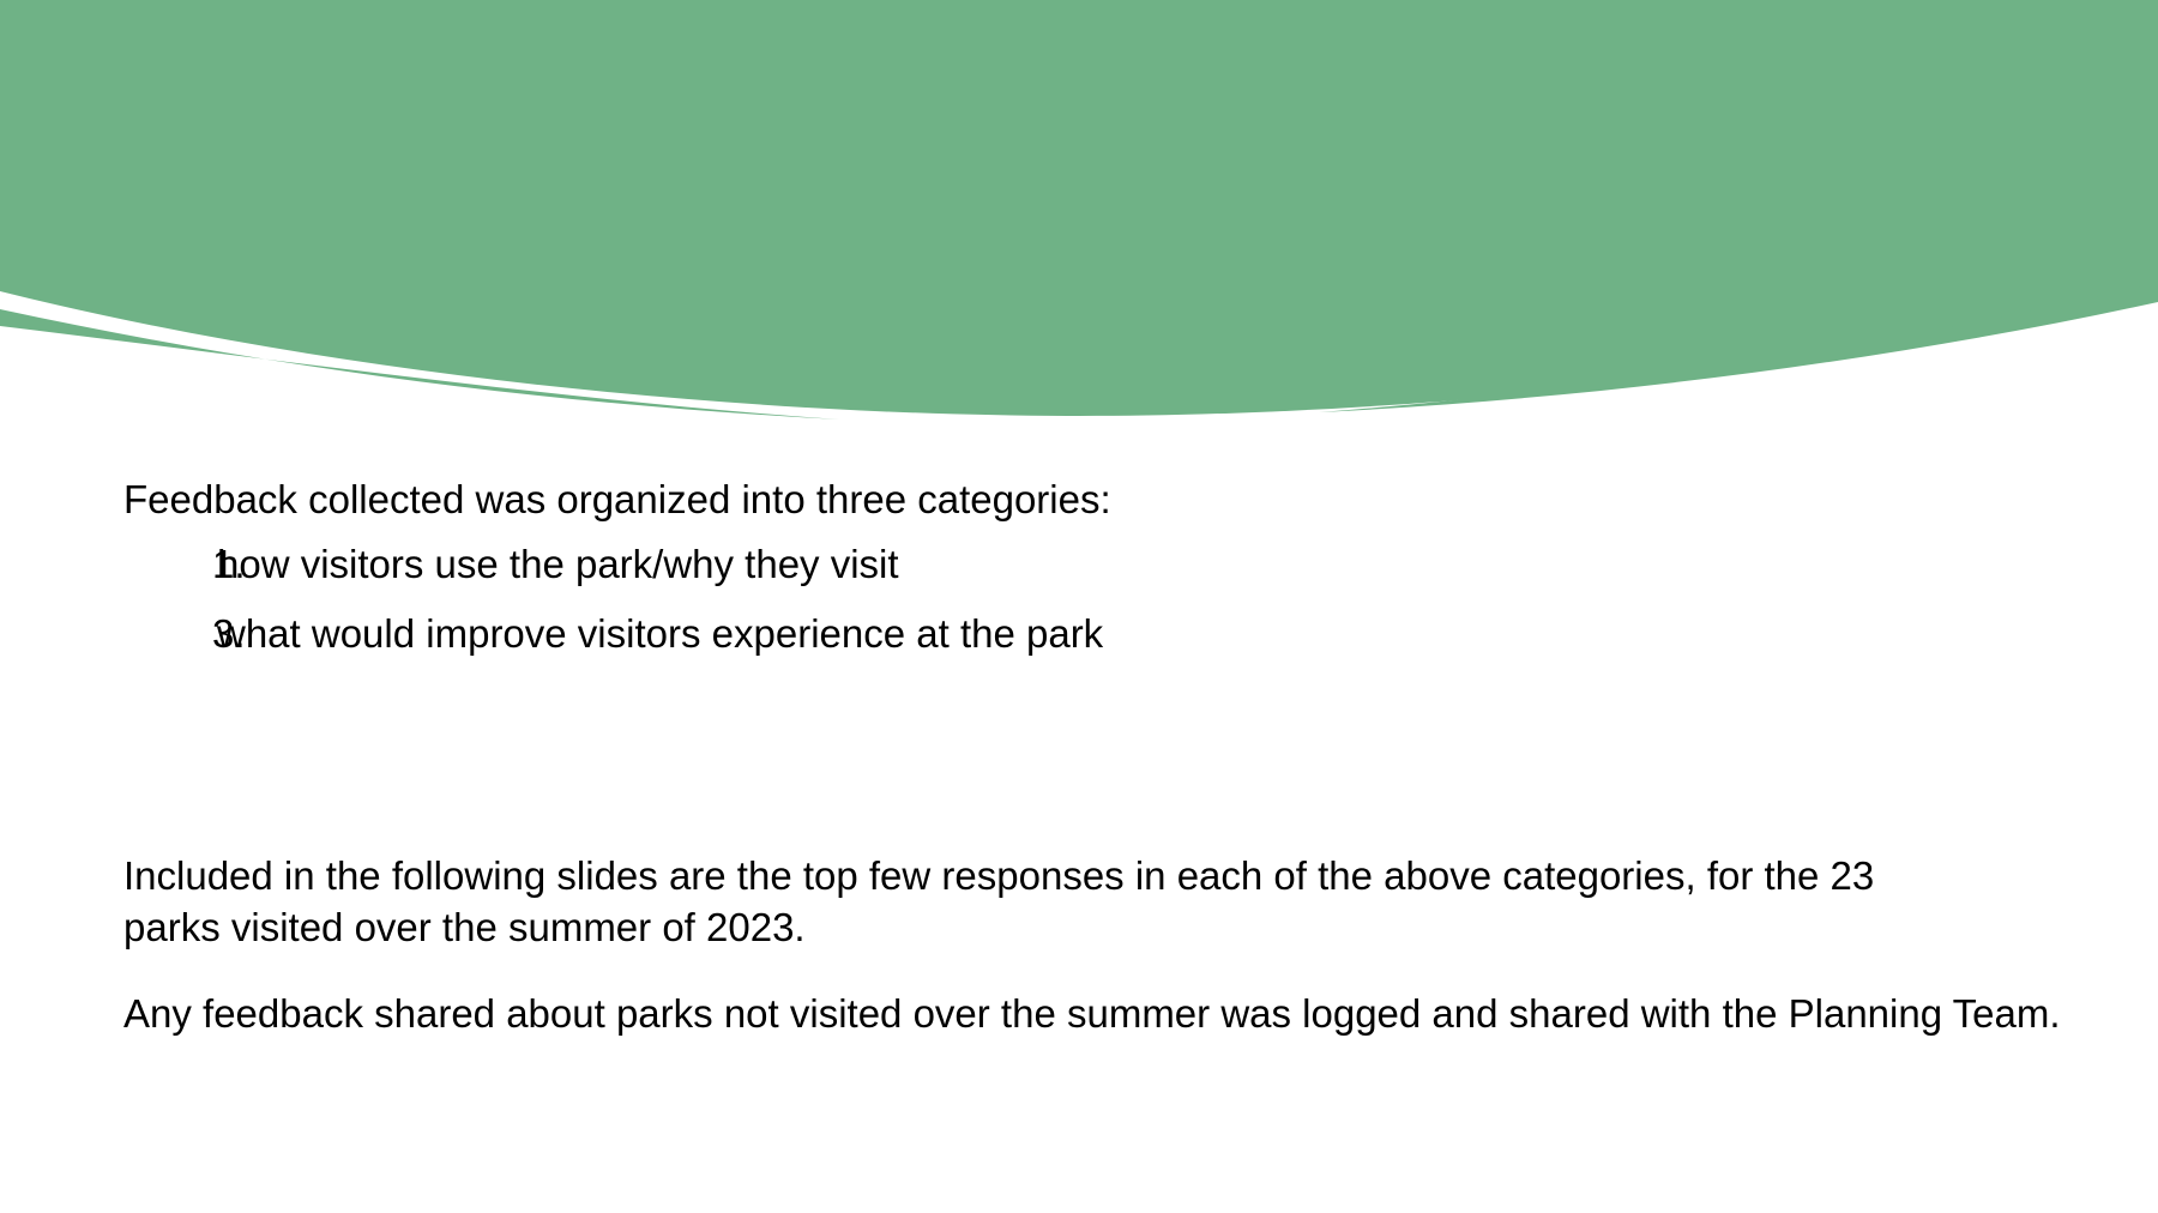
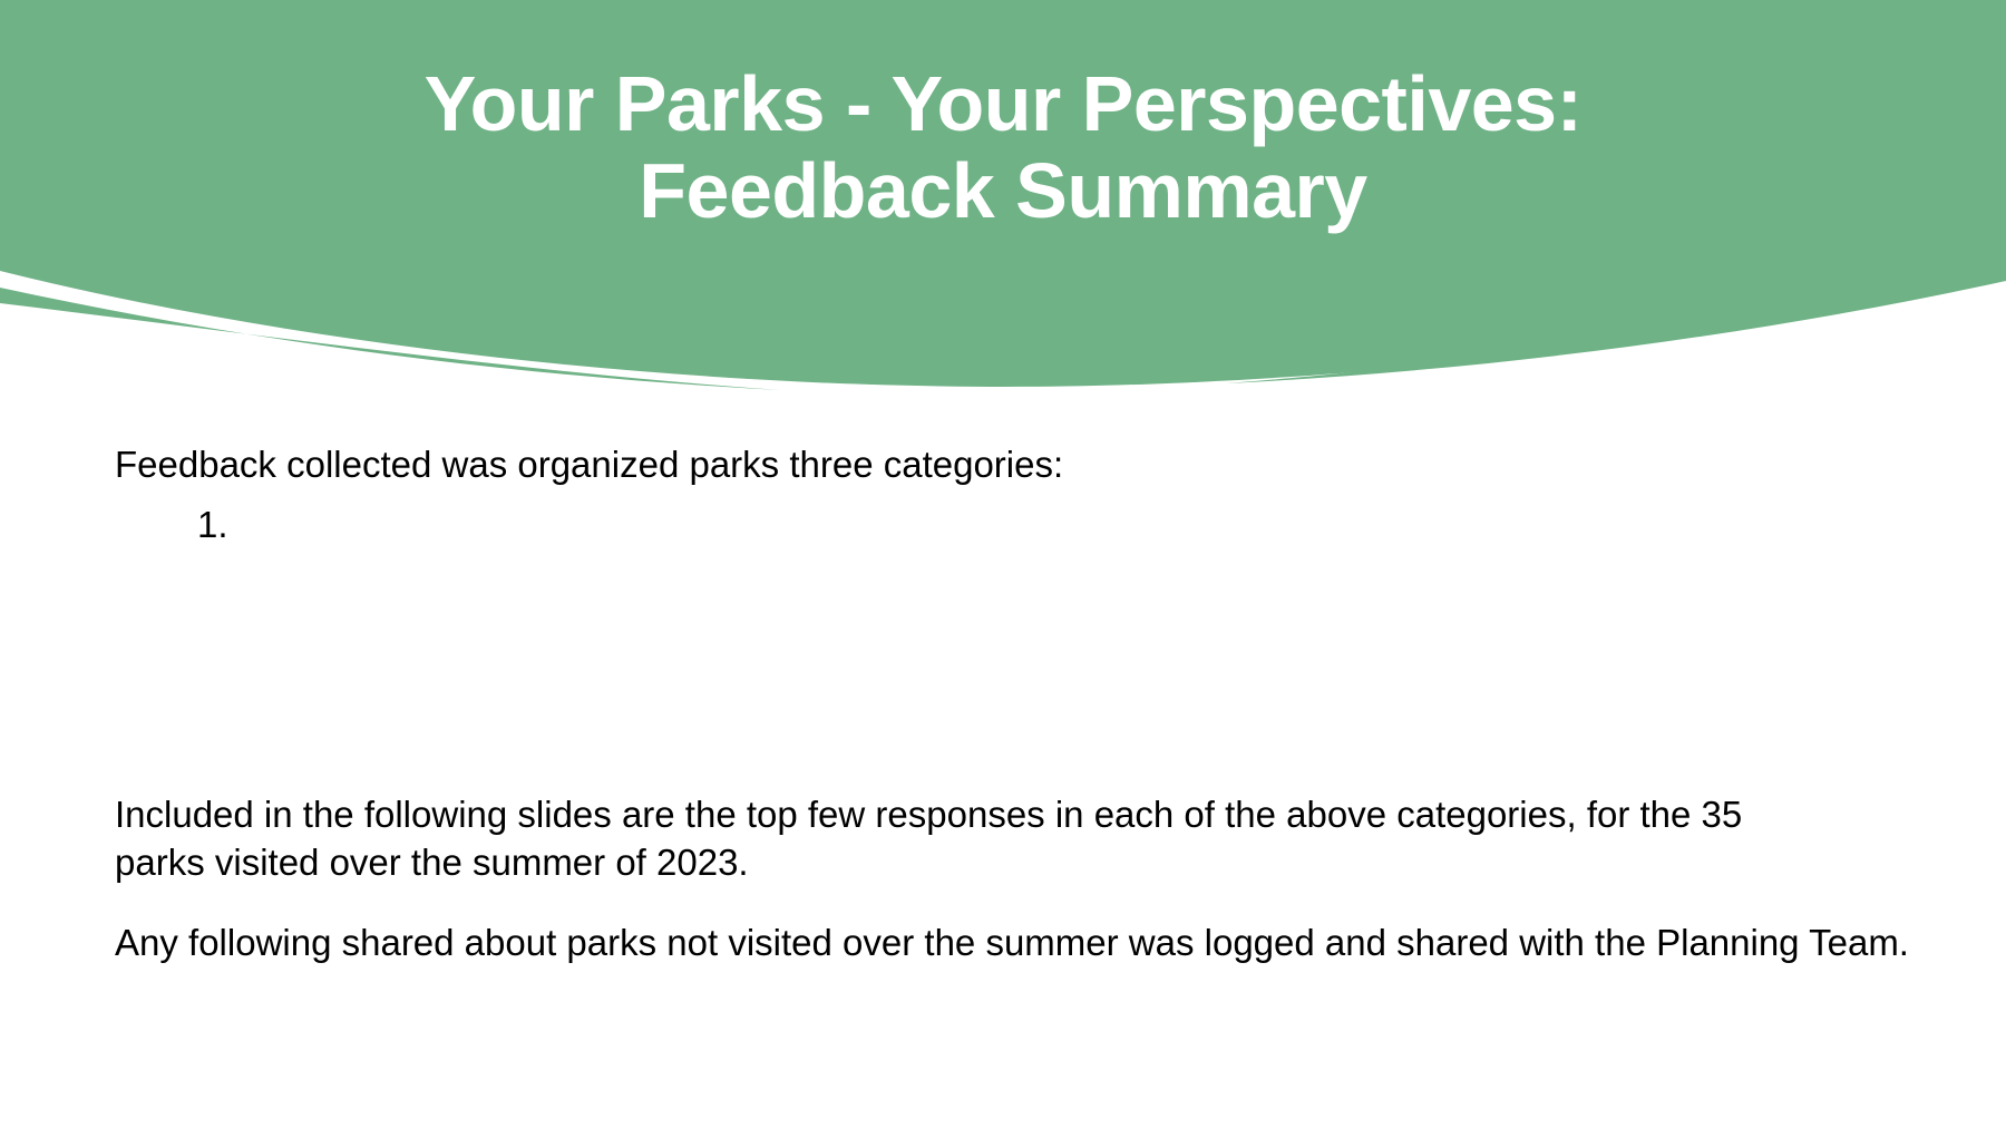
+ Your Parks - Your Perspectives:
+ Feedback Summary
- Feedback collected was organized into three categories:
+ Feedback collected was organized parks three categories:
  1.
- how visitors use the park/why they visit
- 3.
- what would improve visitors experience at the park
- Included in the following slides are the top few responses in each of the above categories, for the 23 parks visited over the summer of 2023.
+ Included in the following slides are the top few responses in each of the above categories, for the 35 parks visited over the summer of 2023.
- Any feedback shared about parks not visited over the summer was logged and shared with the Planning Team.
+ Any following shared about parks not visited over the summer was logged and shared with the Planning Team.
